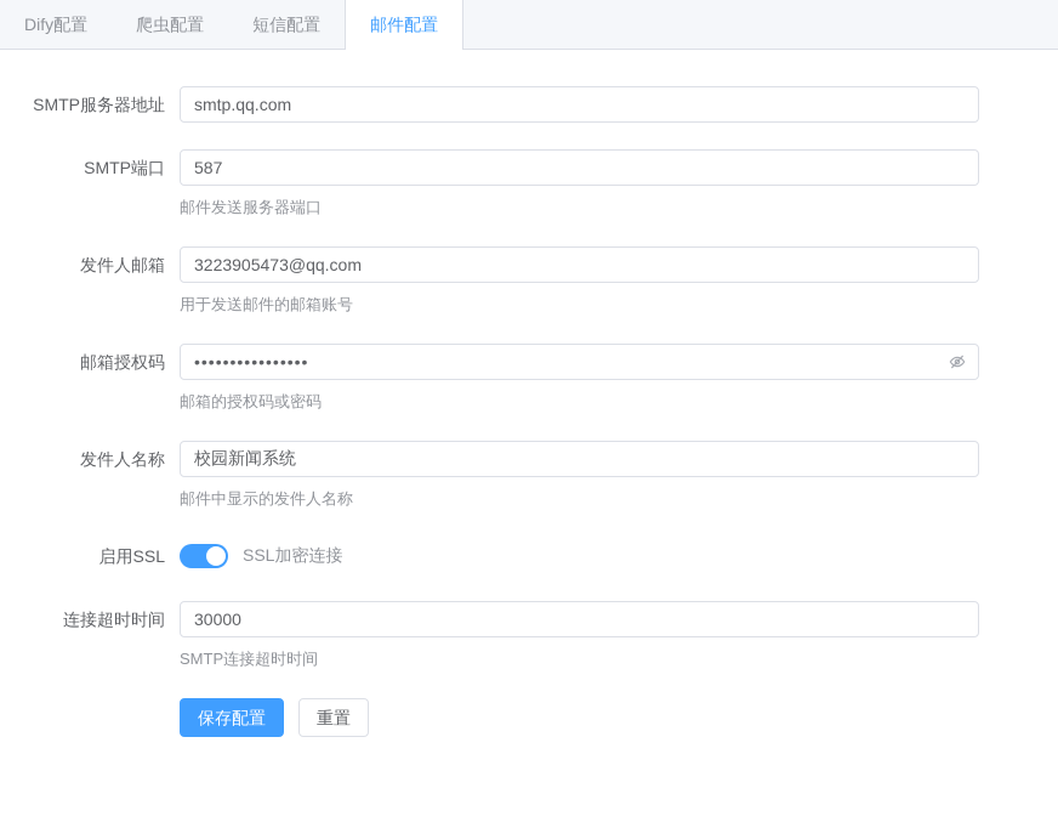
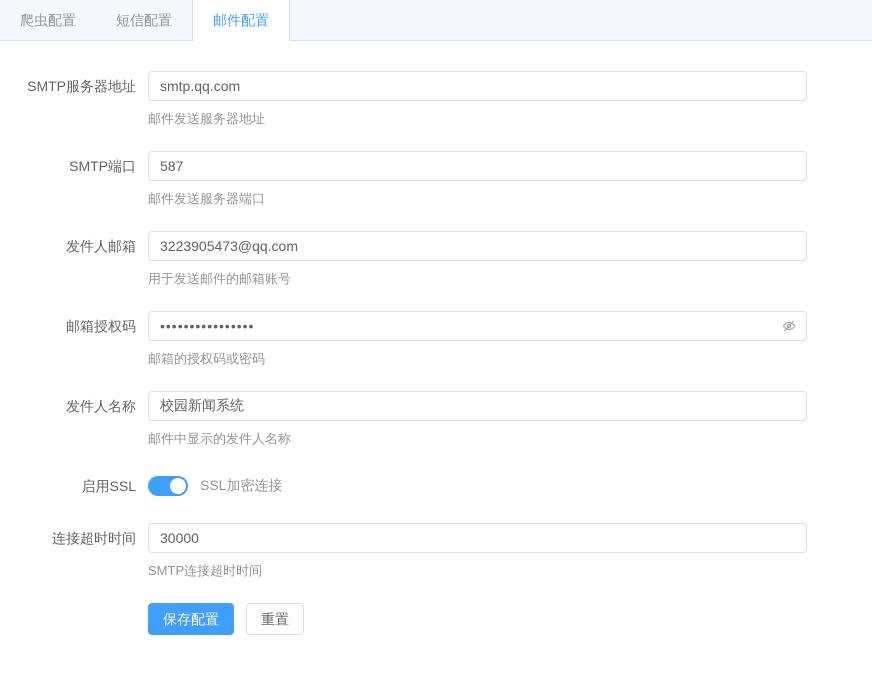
- Dify配置
  爬虫配置
  短信配置
  邮件配置
  SMTP服务器地址
  smtp.qq.com
+ 邮件发送服务器地址
  SMTP端口
  587
  邮件发送服务器端口
  发件人邮箱
  3223905473@qq.com
  用于发送邮件的邮箱账号
  邮箱授权码
  ••••••••••••••••
  邮箱的授权码或密码
  发件人名称
  校园新闻系统
  邮件中显示的发件人名称
  启用SSL
  SSL加密连接
  连接超时时间
  30000
  SMTP连接超时时间
  保存配置
  重置
